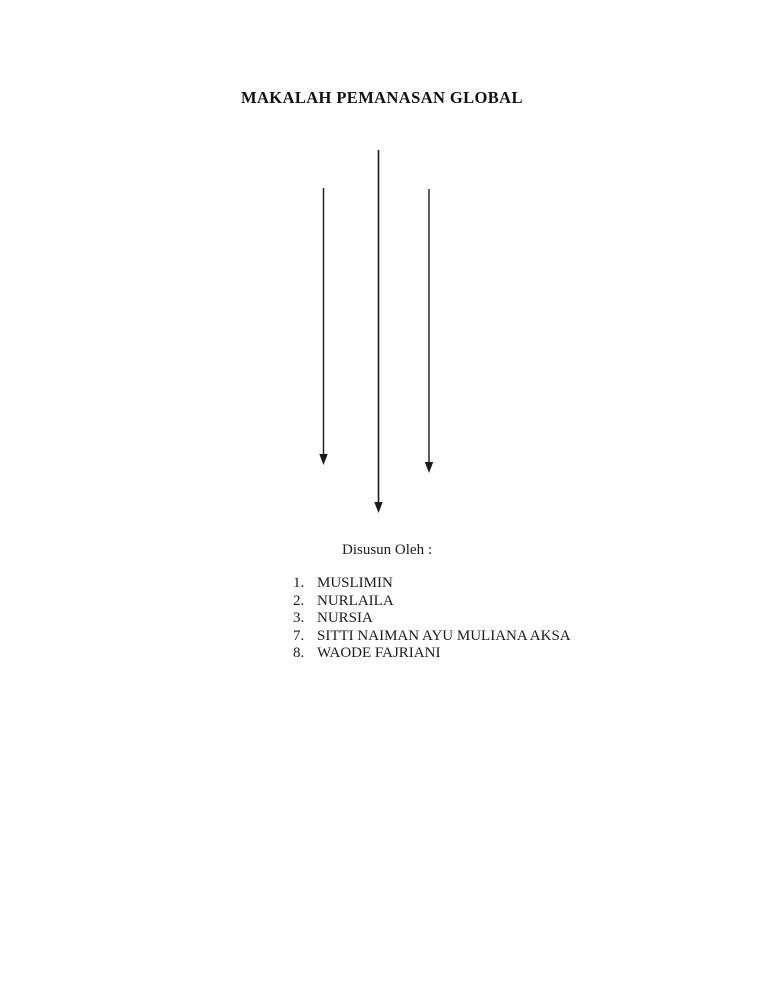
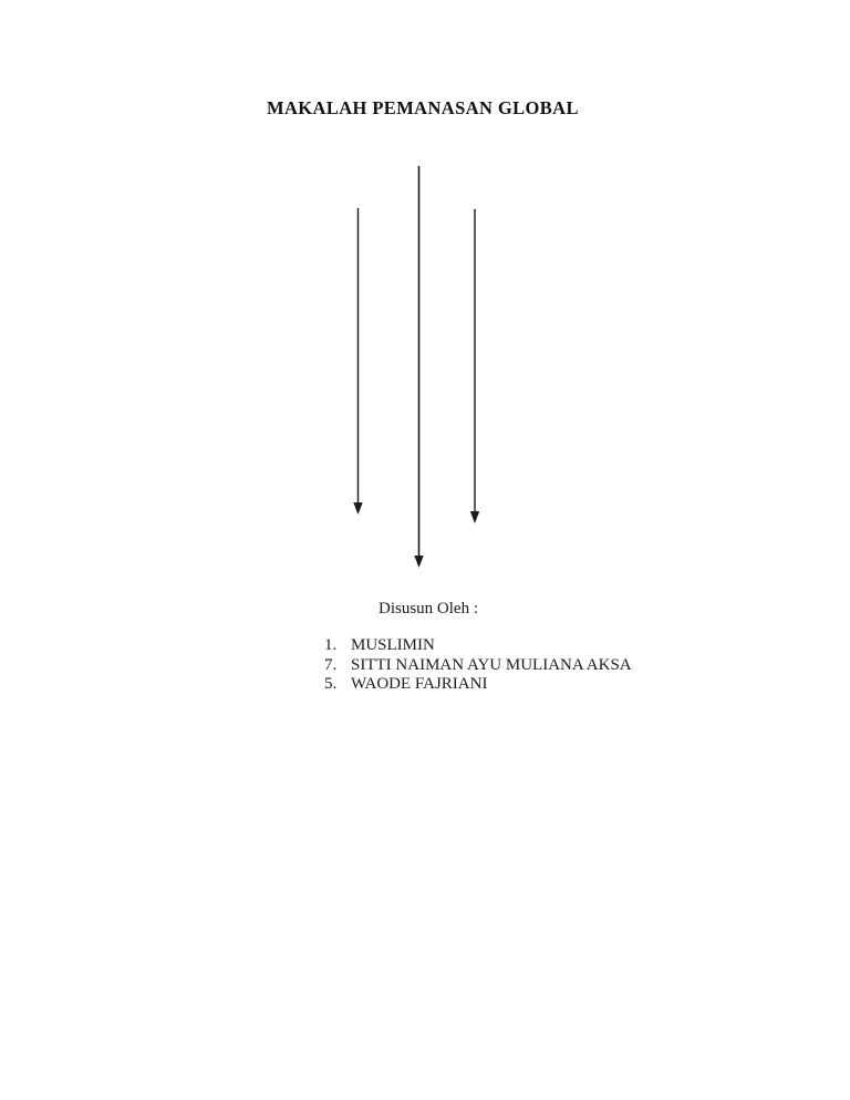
  MAKALAH PEMANASAN GLOBAL
  Disusun Oleh :
  1.
  MUSLIMIN
- 2.
- NURLAILA
- 3.
- NURSIA
  7.
  SITTI NAIMAN AYU MULIANA AKSA
- 8.
+ 5.
  WAODE FAJRIANI
